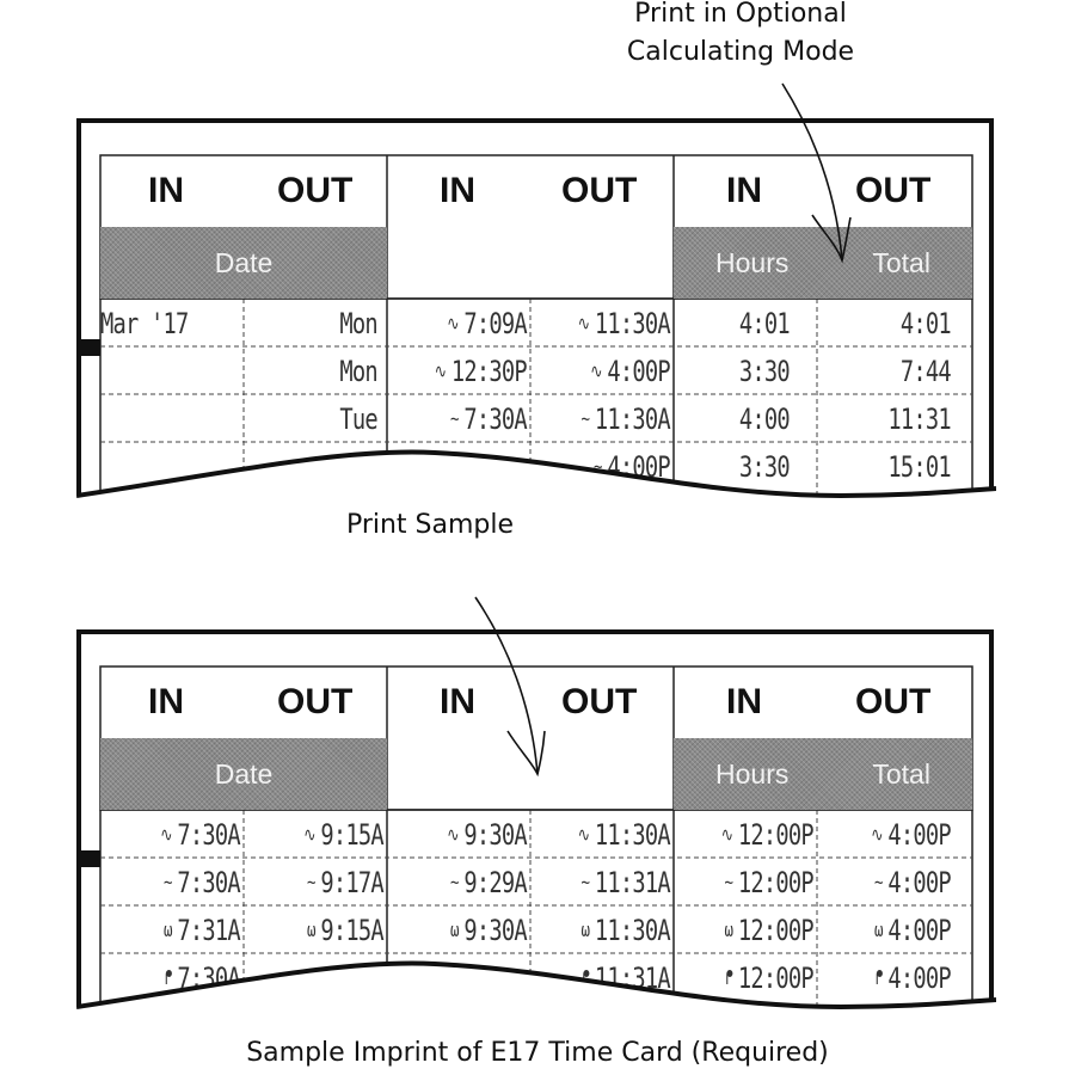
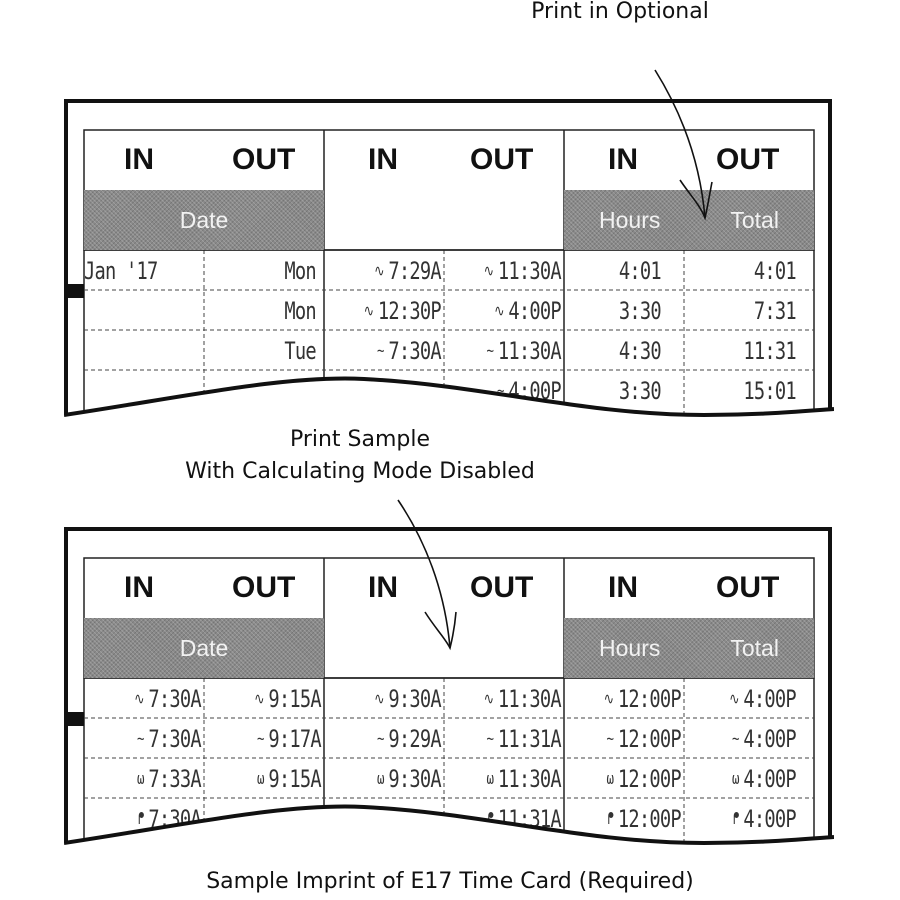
  Print in Optional
- Calculating Mode
  Print Sample
+ With Calculating Mode Disabled
  Sample Imprint of E17 Time Card (Required)
  IN
  OUT
  IN
  OUT
  IN
  OUT
  Date
  Hours
  Total
- Mar '17
+ Jan '17
  Mon
  ∿
- 7:09A
+ 7:29A
  ∿
  11:30A
  4:01
  4:01
  Mon
  ∿
  12:30P
  ∿
  4:00P
  3:30
- 7:44
+ 7:31
  Tue
  ~
  7:30A
  ~
  11:30A
- 4:00
+ 4:30
  11:31
  ~
  4:00P
  3:30
  15:01
  IN
  OUT
  IN
  OUT
  IN
  OUT
  Date
  Hours
  Total
  ∿
  7:30A
  ∿
  9:15A
  ∿
  9:30A
  ∿
  11:30A
  ∿
  12:00P
  ∿
  4:00P
  ~
  7:30A
  ~
  9:17A
  ~
  9:29A
  ~
  11:31A
  ~
  12:00P
  ~
  4:00P
  ω
- 7:31A
+ 7:33A
  ω
  9:15A
  ω
  9:30A
  ω
  11:30A
  ω
  12:00P
  ω
  4:00P
  ᖰ
  7:30A
  ᖰ
  11:31A
  ᖰ
  12:00P
  ᖰ
  4:00P
